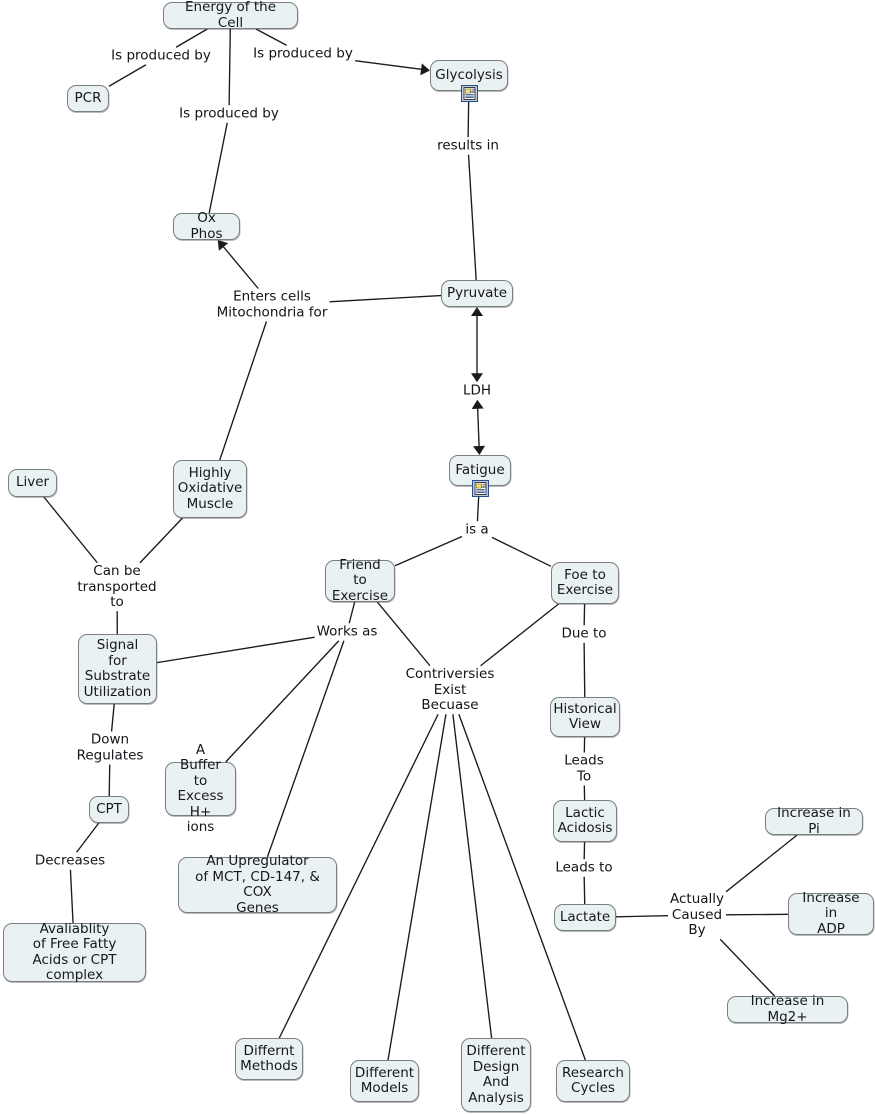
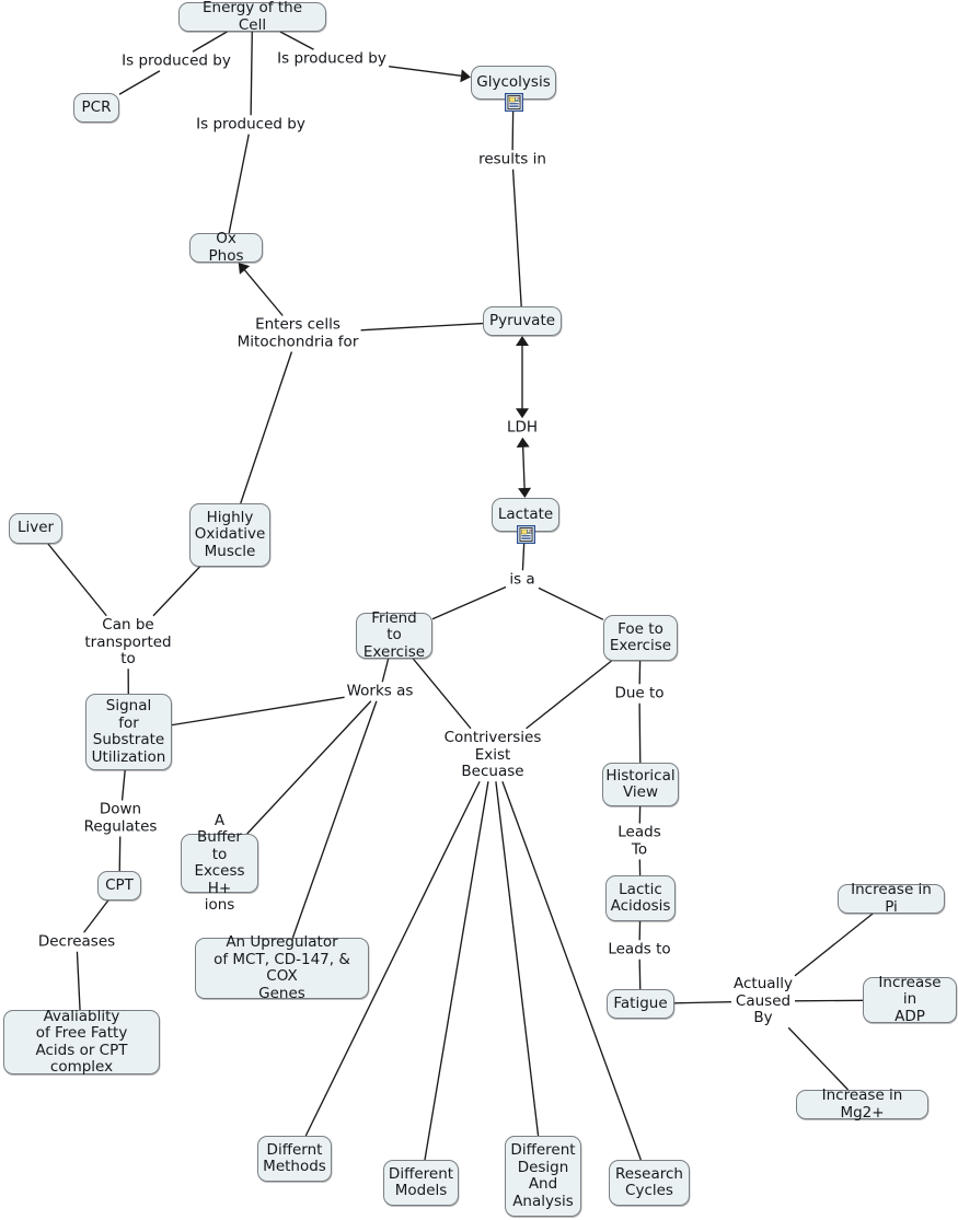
  Energy of the Cell
  PCR
  Glycolysis
  Ox Phos
  Pyruvate
- Fatigue
+ Lactate
  Liver
  Highly
  Oxidative
  Muscle
  Friend to
  Exercise
  Foe to
  Exercise
  Signal
  for
  Substrate
  Utilization
  A Buffer
  to Excess
  H+ ions
  CPT
  An Upregulator
  of MCT, CD-147, & COX
  Genes
  Avaliablity
  of Free Fatty
  Acids or CPT complex
  Historical
  View
  Lactic
  Acidosis
- Lactate
+ Fatigue
  Increase in Pi
  Increase in
  ADP
  Increase in Mg2+
  Differnt
  Methods
  Different
  Models
  Different
  Design
  And
  Analysis
  Research
  Cycles
  Is produced by
  Is produced by
  Is produced by
  results in
  Enters cells
  Mitochondria for
  LDH
  is a
  Can be
  transported
  to
  Works as
  Contriversies
  Exist
  Becuase
  Due to
  Down
  Regulates
  Leads
  To
  Decreases
  Leads to
  Actually
  Caused
  By
